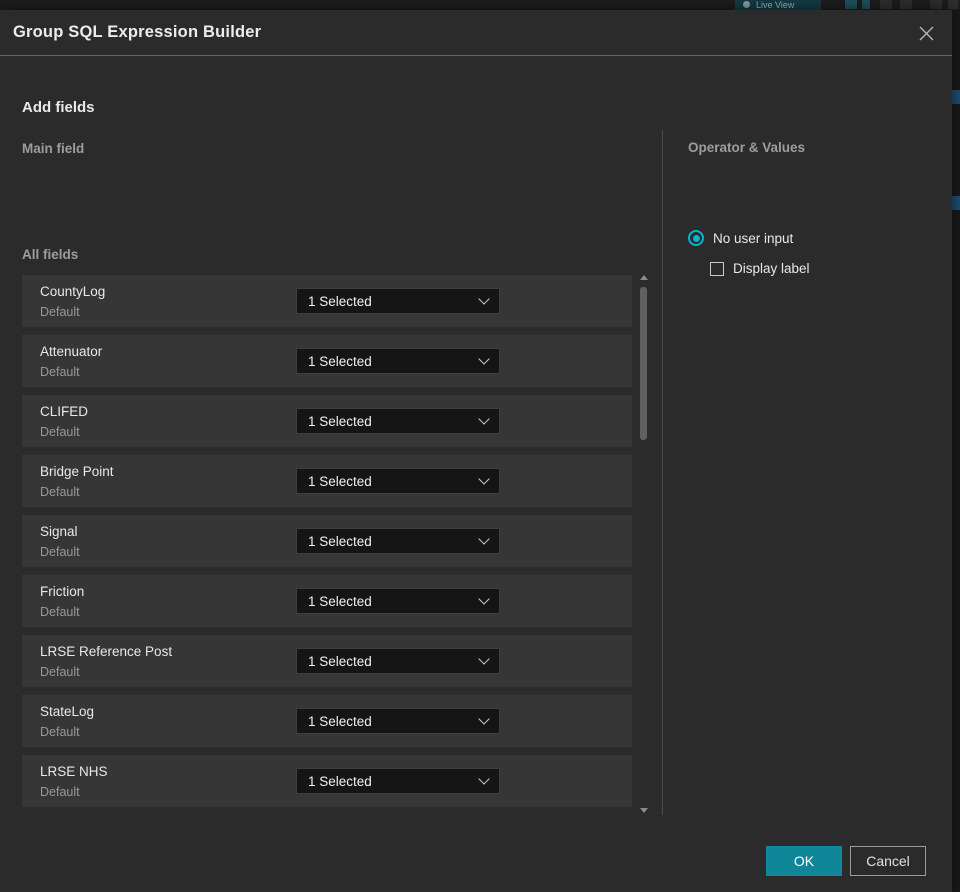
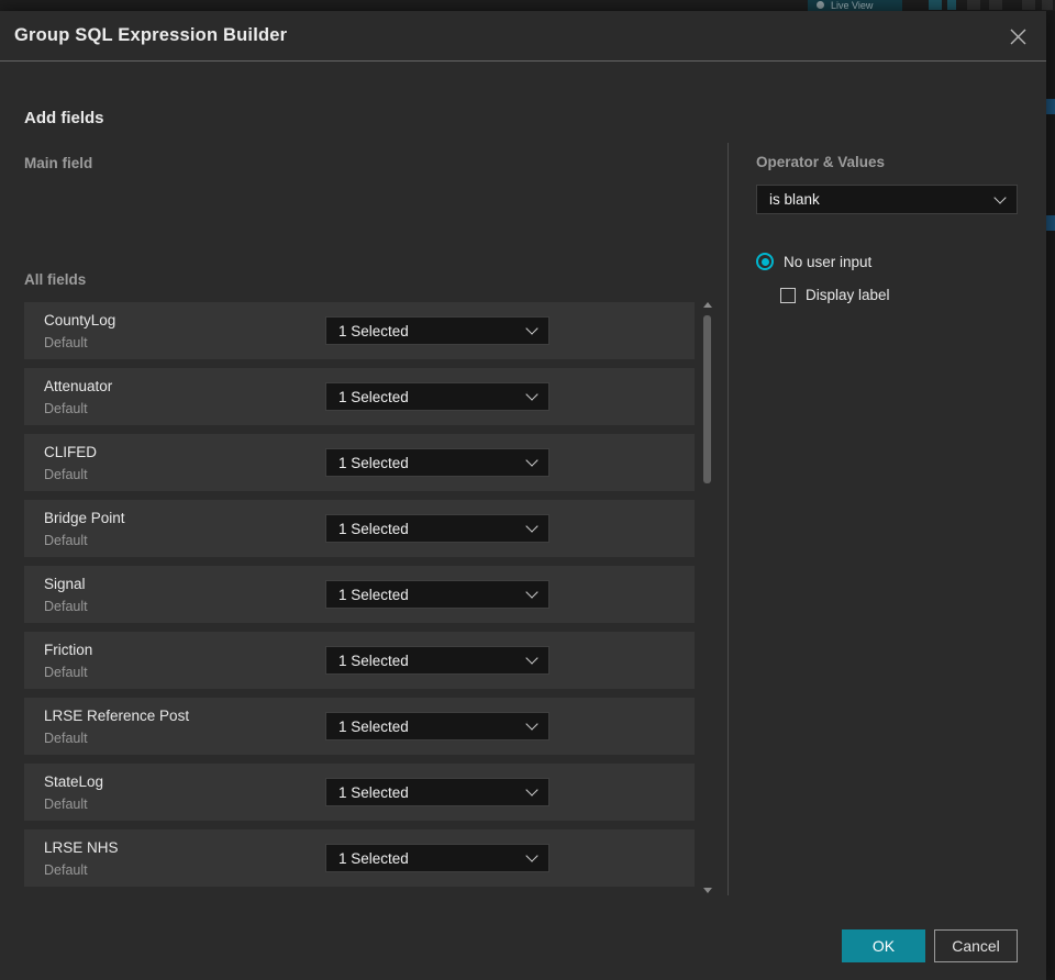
  Live View
  Group SQL Expression Builder
  Add fields
  Main field
  All fields
  CountyLog
  Default
  1 Selected
  Attenuator
  Default
  1 Selected
  CLIFED
  Default
  1 Selected
  Bridge Point
  Default
  1 Selected
  Signal
  Default
  1 Selected
  Friction
  Default
  1 Selected
  LRSE Reference Post
  Default
  1 Selected
  StateLog
  Default
  1 Selected
  LRSE NHS
  Default
  1 Selected
  Operator & Values
+ is blank
  No user input
  Display label
  OK
  Cancel
